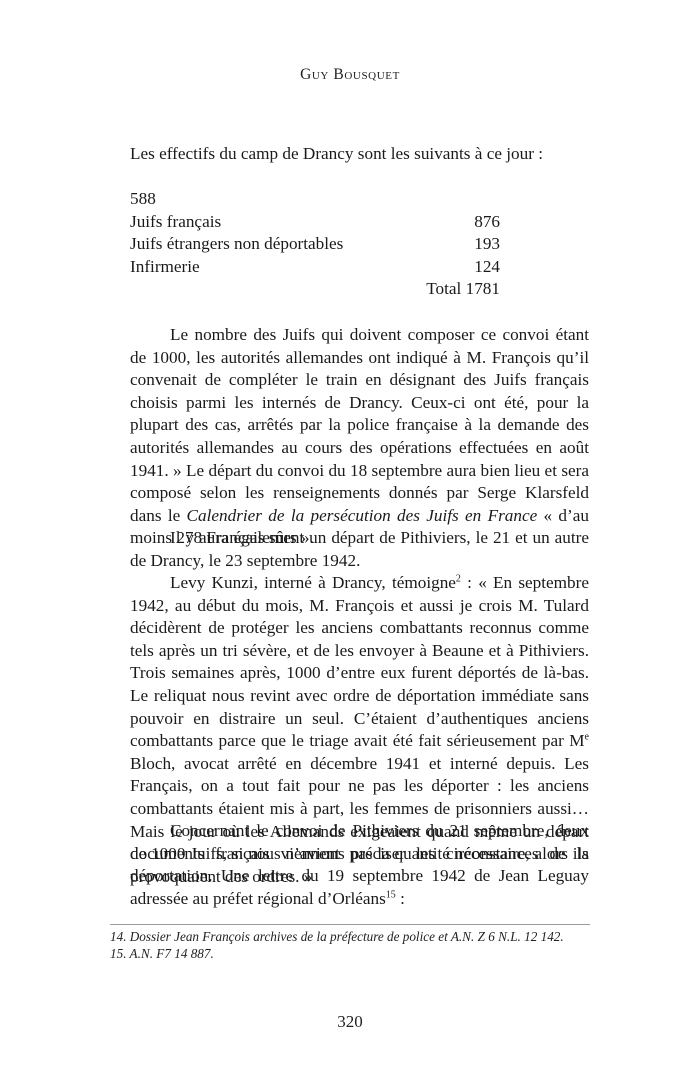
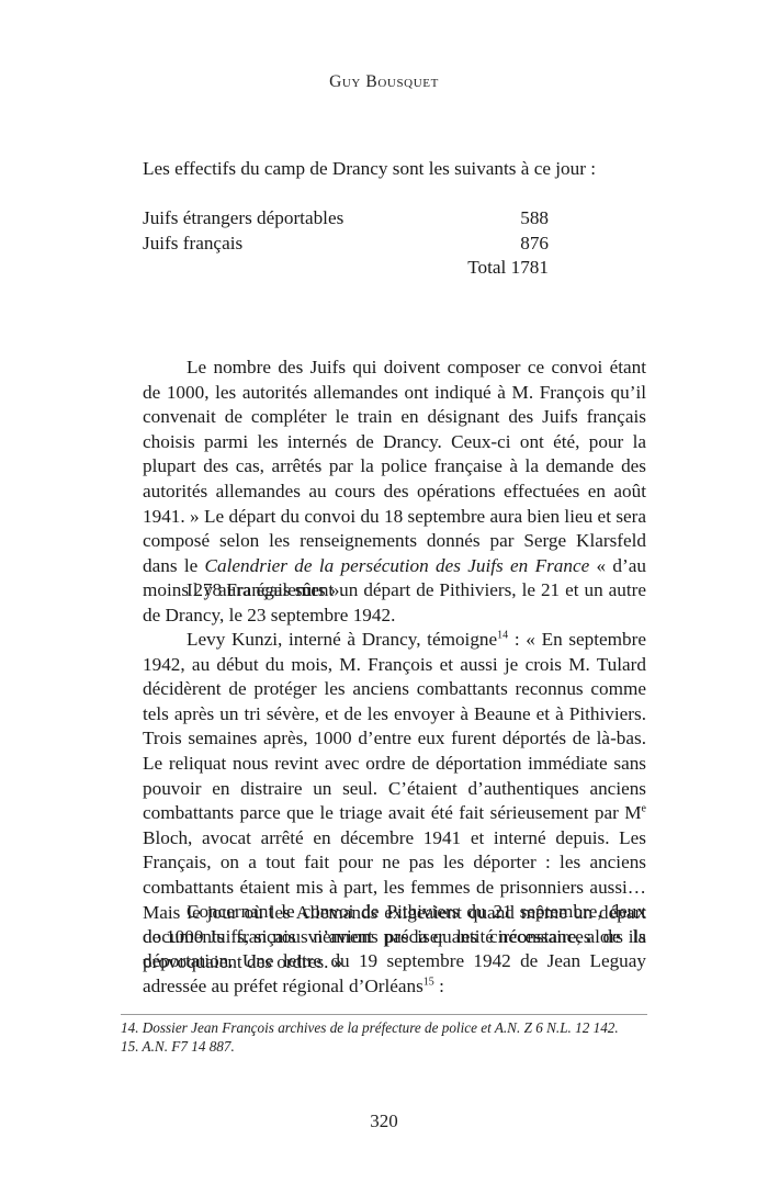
  Guy Bousquet
  Les effectifs du camp de Drancy sont les suivants à ce jour :
+ Juifs étrangers déportables
  588
  Juifs français
  876
- Juifs étrangers non déportables
- 193
- Infirmerie
- 124
  Total 1781
  Le nombre des Juifs qui doivent composer ce convoi étant de 1000, les autorités allemandes ont indiqué à M. François qu’il convenait de compléter le train en désignant des Juifs français choisis parmi les internés de Drancy. Ceux-ci ont été, pour la plupart des cas, arrêtés par la police française à la demande des autorités allemandes au cours des opérations effectuées en août 1941. » Le départ du convoi du 18 septembre aura bien lieu et sera composé selon les renseignements donnés par Serge Klarsfeld dans le Calendrier de la persécution des Juifs en France « d’au moins 278 Français sûrs ».
  Il y aura également un départ de Pithiviers, le 21 et un autre de Drancy, le 23 septembre 1942.
- Levy Kunzi, interné à Drancy, témoigne2 : « En septembre 1942, au début du mois, M. François et aussi je crois M. Tulard décidèrent de protéger les anciens combattants reconnus comme tels après un tri sévère, et de les envoyer à Beaune et à Pithiviers. Trois semaines après, 1000 d’entre eux furent déportés de là-bas. Le reliquat nous revint avec ordre de déportation immédiate sans pouvoir en distraire un seul. C’étaient d’authentiques anciens combattants parce que le triage avait été fait sérieusement par Me Bloch, avocat arrêté en décembre 1941 et interné depuis. Les Français, on a tout fait pour ne pas les déporter : les anciens combattants étaient mis à part, les femmes de prisonniers aussi… Mais le jour où les Allemands exigeaient quand même un départ de 1000 Juifs, si nous n’avions pas la quantité nécessaire, alors ils provoquaient des ordres. »
+ Levy Kunzi, interné à Drancy, témoigne14 : « En septembre 1942, au début du mois, M. François et aussi je crois M. Tulard décidèrent de protéger les anciens combattants reconnus comme tels après un tri sévère, et de les envoyer à Beaune et à Pithiviers. Trois semaines après, 1000 d’entre eux furent déportés de là-bas. Le reliquat nous revint avec ordre de déportation immédiate sans pouvoir en distraire un seul. C’étaient d’authentiques anciens combattants parce que le triage avait été fait sérieusement par Me Bloch, avocat arrêté en décembre 1941 et interné depuis. Les Français, on a tout fait pour ne pas les déporter : les anciens combattants étaient mis à part, les femmes de prisonniers aussi… Mais le jour où les Allemands exigeaient quand même un départ de 1000 Juifs, si nous n’avions pas la quantité nécessaire, alors ils provoquaient des ordres. »
  Concernant le convoi de Pithiviers du 21 septembre, deux documents français viennent préciser les circonstances de la déportation. Une lettre du 19 septembre 1942 de Jean Leguay adressée au préfet régional d’Orléans15 :
  14. Dossier Jean François archives de la préfecture de police et A.N. Z 6 N.L. 12 142.
  15. A.N. F7 14 887.
  320
